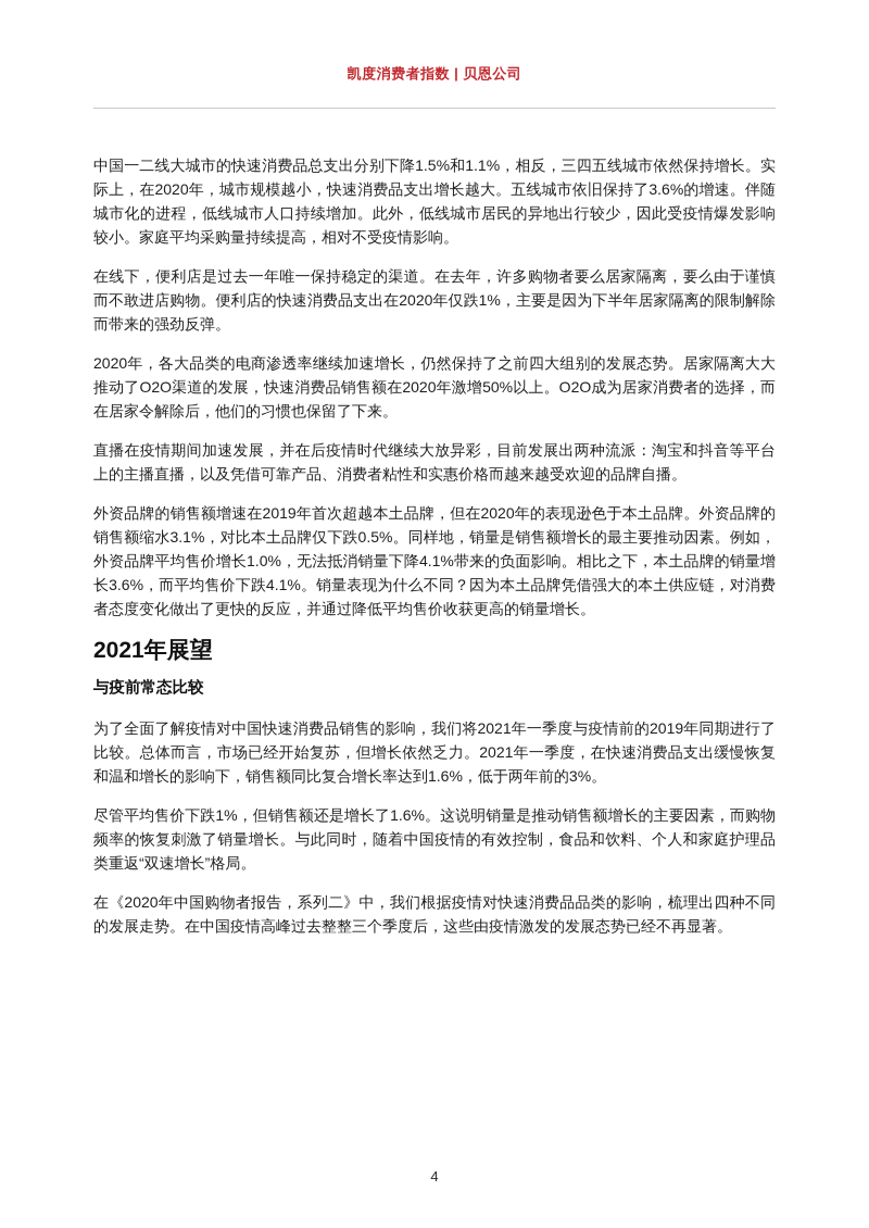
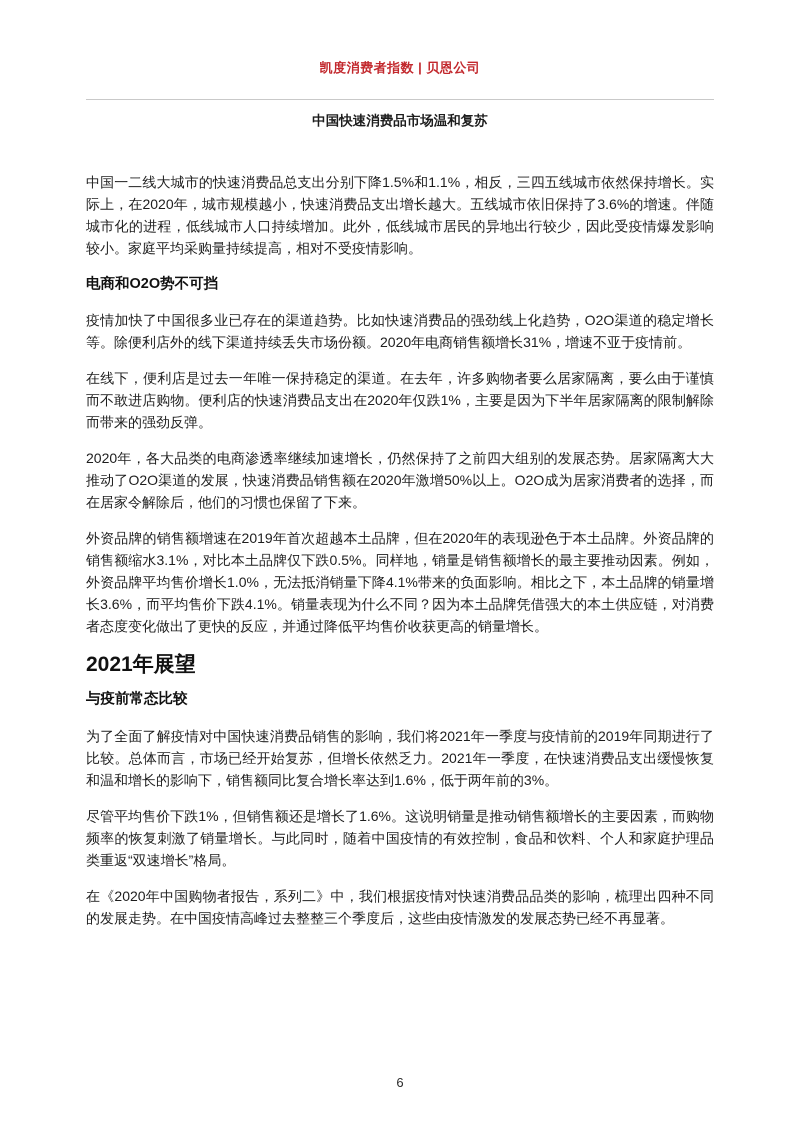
  凯度消费者指数 | 贝恩公司
+ 中国快速消费品市场温和复苏
  中国一二线大城市的快速消费品总支出分别下降1.5%和1.1%，相反，三四五线城市依然保持增长。实际上，在2020年，城市规模越小，快速消费品支出增长越大。五线城市依旧保持了3.6%的增速。伴随城市化的进程，低线城市人口持续增加。此外，低线城市居民的异地出行较少，因此受疫情爆发影响较小。家庭平均采购量持续提高，相对不受疫情影响。
+ 电商和O2O势不可挡
+ 疫情加快了中国很多业已存在的渠道趋势。比如快速消费品的强劲线上化趋势，O2O渠道的稳定增长等。除便利店外的线下渠道持续丢失市场份额。2020年电商销售额增长31%，增速不亚于疫情前。
  在线下，便利店是过去一年唯一保持稳定的渠道。在去年，许多购物者要么居家隔离，要么由于谨慎而不敢进店购物。便利店的快速消费品支出在2020年仅跌1%，主要是因为下半年居家隔离的限制解除而带来的强劲反弹。
  2020年，各大品类的电商渗透率继续加速增长，仍然保持了之前四大组别的发展态势。居家隔离大大推动了O2O渠道的发展，快速消费品销售额在2020年激增50%以上。O2O成为居家消费者的选择，而在居家令解除后，他们的习惯也保留了下来。
- 直播在疫情期间加速发展，并在后疫情时代继续大放异彩，目前发展出两种流派：淘宝和抖音等平台上的主播直播，以及凭借可靠产品、消费者粘性和实惠价格而越来越受欢迎的品牌自播。
  外资品牌的销售额增速在2019年首次超越本土品牌，但在2020年的表现逊色于本土品牌。外资品牌的销售额缩水3.1%，对比本土品牌仅下跌0.5%。同样地，销量是销售额增长的最主要推动因素。例如，外资品牌平均售价增长1.0%，无法抵消销量下降4.1%带来的负面影响。相比之下，本土品牌的销量增长3.6%，而平均售价下跌4.1%。销量表现为什么不同？因为本土品牌凭借强大的本土供应链，对消费者态度变化做出了更快的反应，并通过降低平均售价收获更高的销量增长。
  2021年展望
  与疫前常态比较
  为了全面了解疫情对中国快速消费品销售的影响，我们将2021年一季度与疫情前的2019年同期进行了比较。总体而言，市场已经开始复苏，但增长依然乏力。2021年一季度，在快速消费品支出缓慢恢复和温和增长的影响下，销售额同比复合增长率达到1.6%，低于两年前的3%。
  尽管平均售价下跌1%，但销售额还是增长了1.6%。这说明销量是推动销售额增长的主要因素，而购物频率的恢复刺激了销量增长。与此同时，随着中国疫情的有效控制，食品和饮料、个人和家庭护理品类重返“双速增长”格局。
  在《2020年中国购物者报告，系列二》中，我们根据疫情对快速消费品品类的影响，梳理出四种不同的发展走势。在中国疫情高峰过去整整三个季度后，这些由疫情激发的发展态势已经不再显著。
- 4
+ 6
